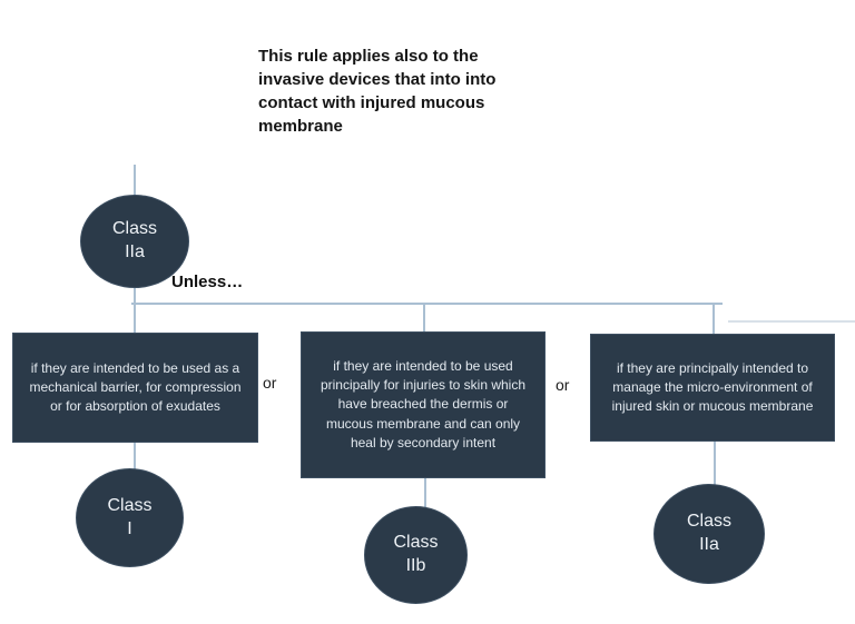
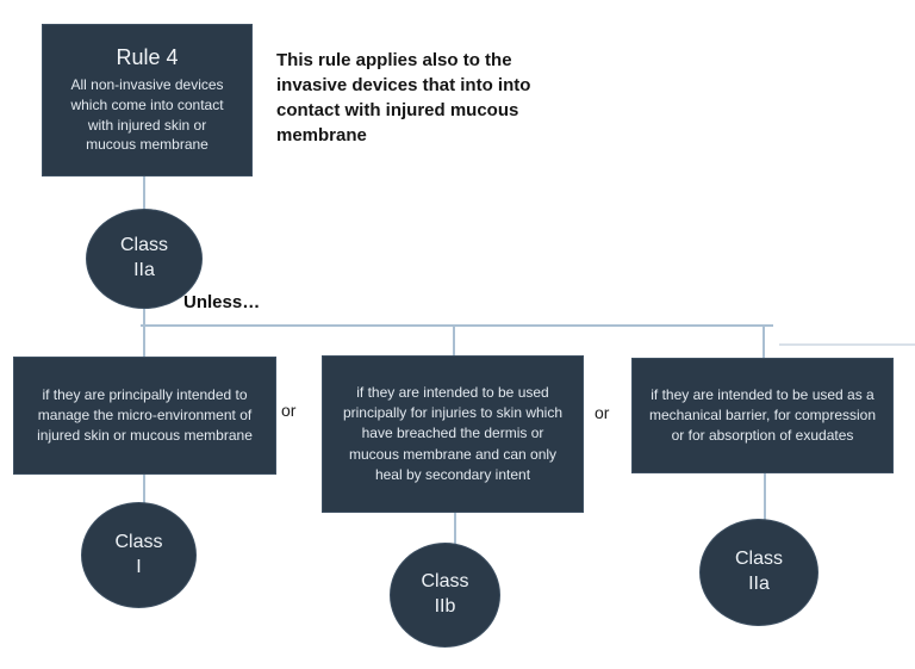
+ Rule 4
+ All non-invasive devices which come into contact with injured skin or mucous membrane
  This rule applies also to the invasive devices that into into contact with injured mucous membrane
  Class
  IIa
  Unless…
- if they are intended to be used as a mechanical barrier, for compression or for absorption of exudates
+ if they are principally intended to manage the micro-environment of injured skin or mucous membrane
  or
  if they are intended to be used principally for injuries to skin which have breached the dermis or mucous membrane and can only heal by secondary intent
  or
- if they are principally intended to manage the micro-environment of injured skin or mucous membrane
+ if they are intended to be used as a mechanical barrier, for compression or for absorption of exudates
  Class
  I
  Class
  IIb
  Class
  IIa
